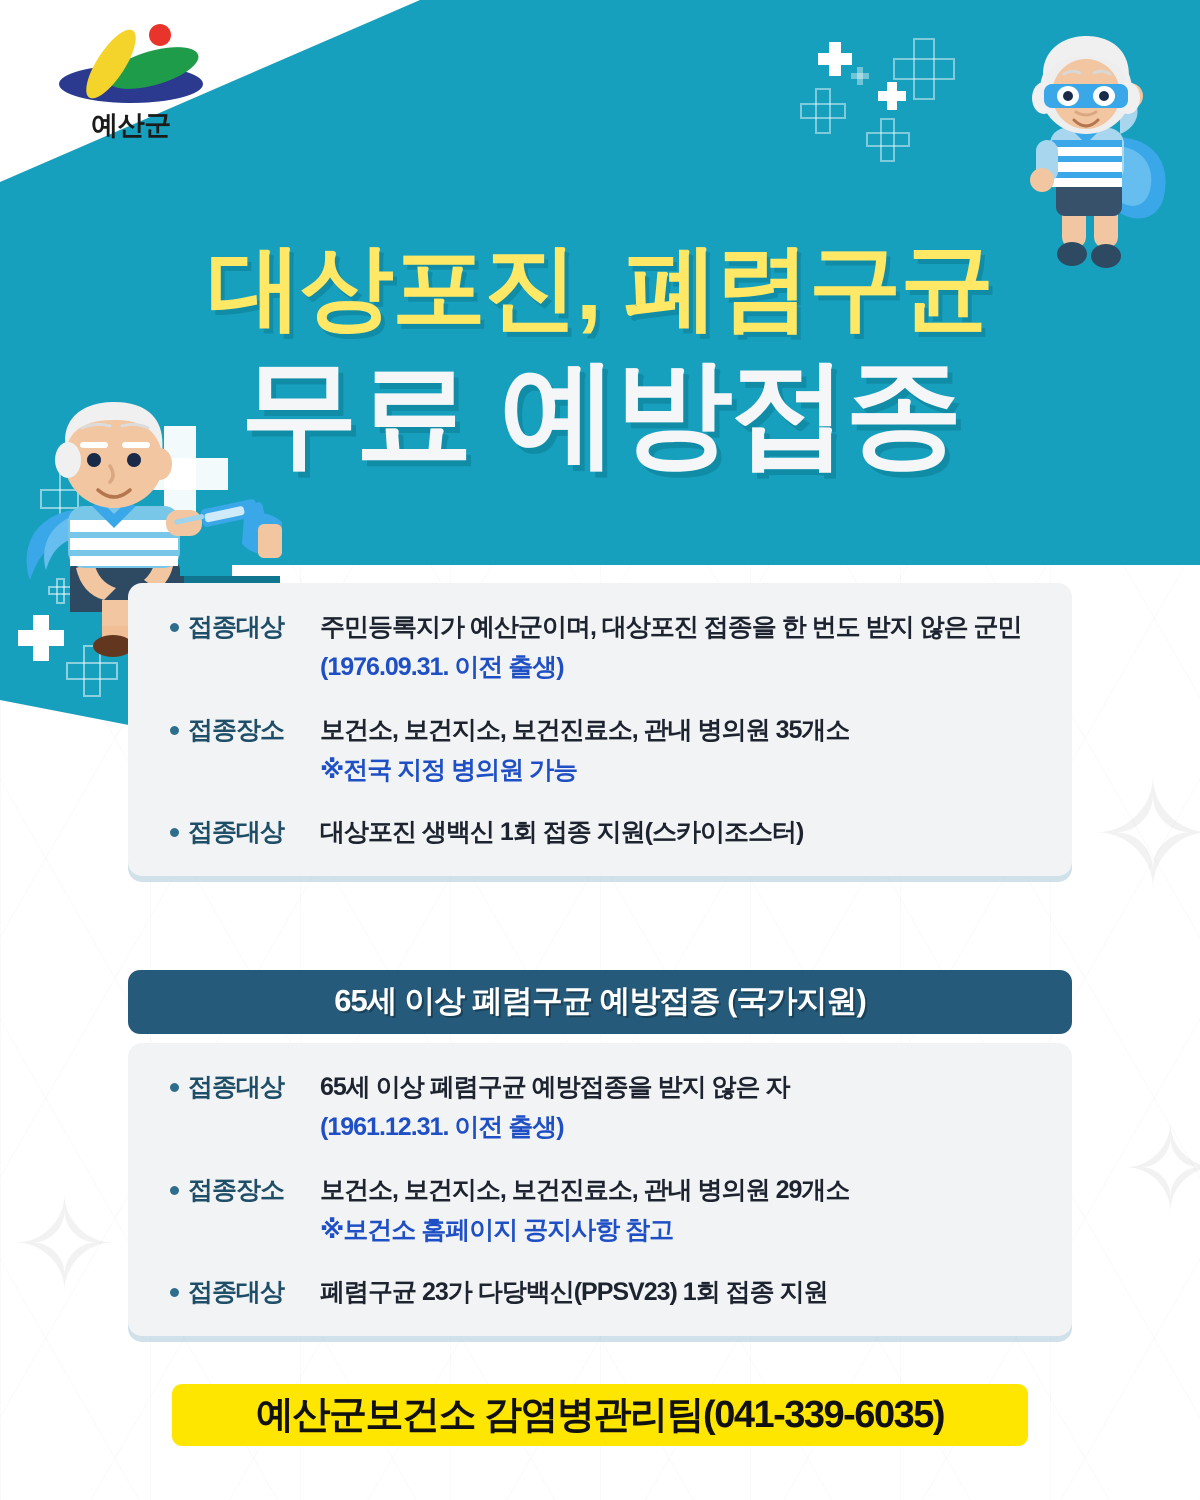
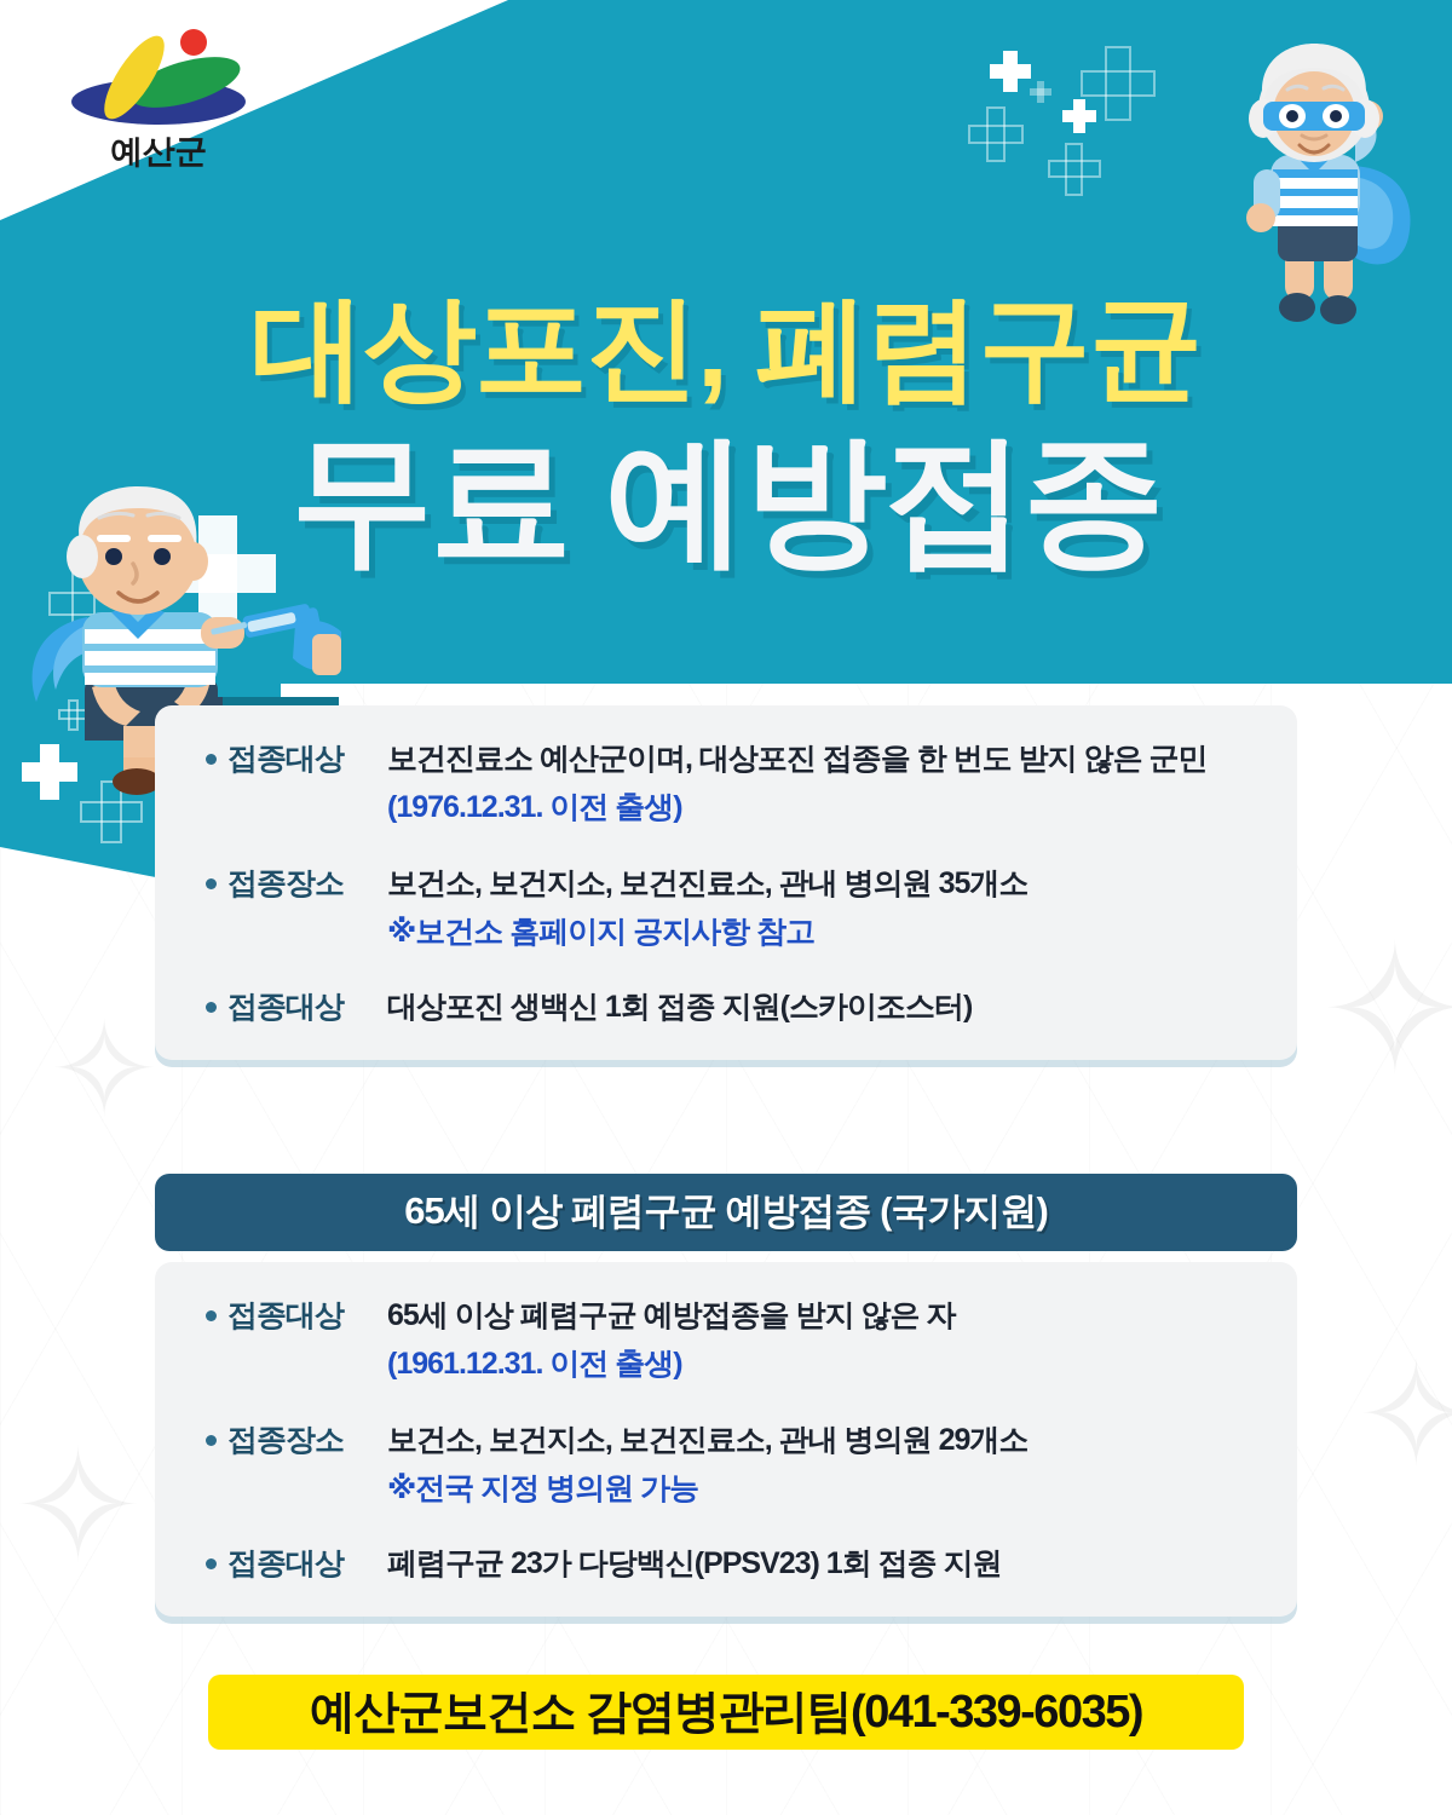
+ ✧
  예산군
  대상포진, 폐렴구균
  무료 예방접종
  접종대상
- 주민등록지가 예산군이며, 대상포진 접종을 한 번도 받지 않은 군민
+ 보건진료소 예산군이며, 대상포진 접종을 한 번도 받지 않은 군민
- (1976.09.31. 이전 출생)
+ (1976.12.31. 이전 출생)
  접종장소
  보건소, 보건지소, 보건진료소, 관내 병의원 35개소
- ※전국 지정 병의원 가능
+ ※보건소 홈페이지 공지사항 참고
  접종대상
  대상포진 생백신 1회 접종 지원(스카이조스터)
  65세 이상 폐렴구균 예방접종 (국가지원)
  접종대상
  65세 이상 폐렴구균 예방접종을 받지 않은 자
  (1961.12.31. 이전 출생)
  접종장소
  보건소, 보건지소, 보건진료소, 관내 병의원 29개소
- ※보건소 홈페이지 공지사항 참고
+ ※전국 지정 병의원 가능
  접종대상
  폐렴구균 23가 다당백신(PPSV23) 1회 접종 지원
  예산군보건소 감염병관리팀(041-339-6035)
